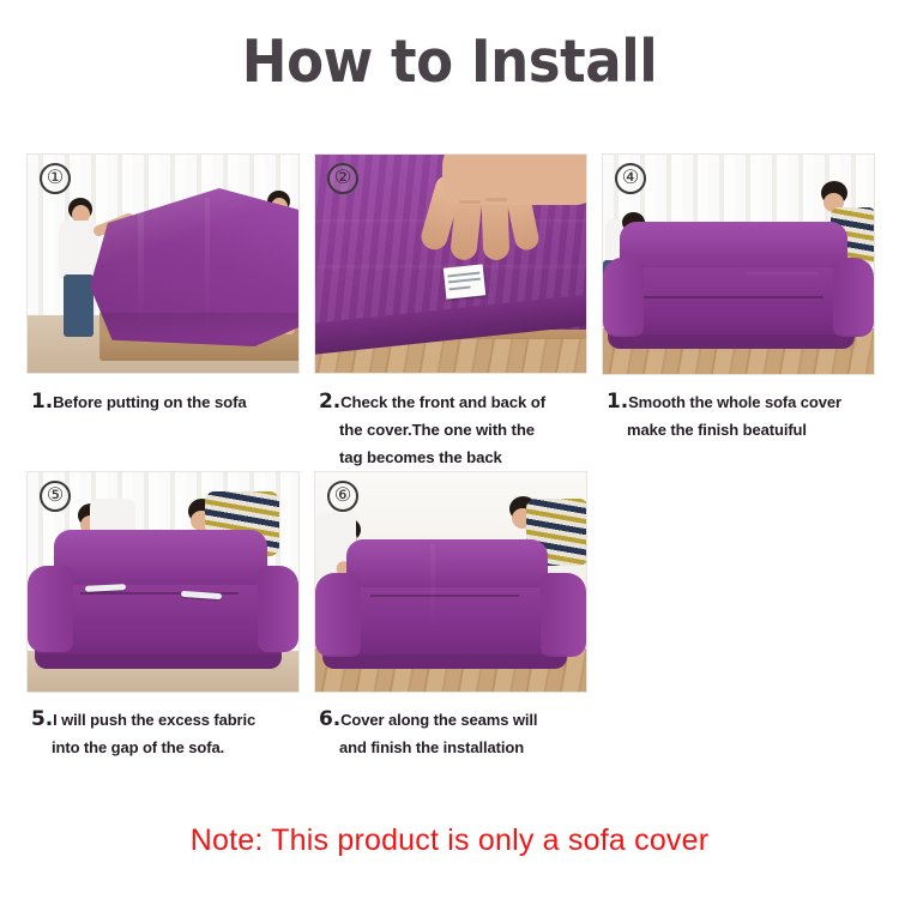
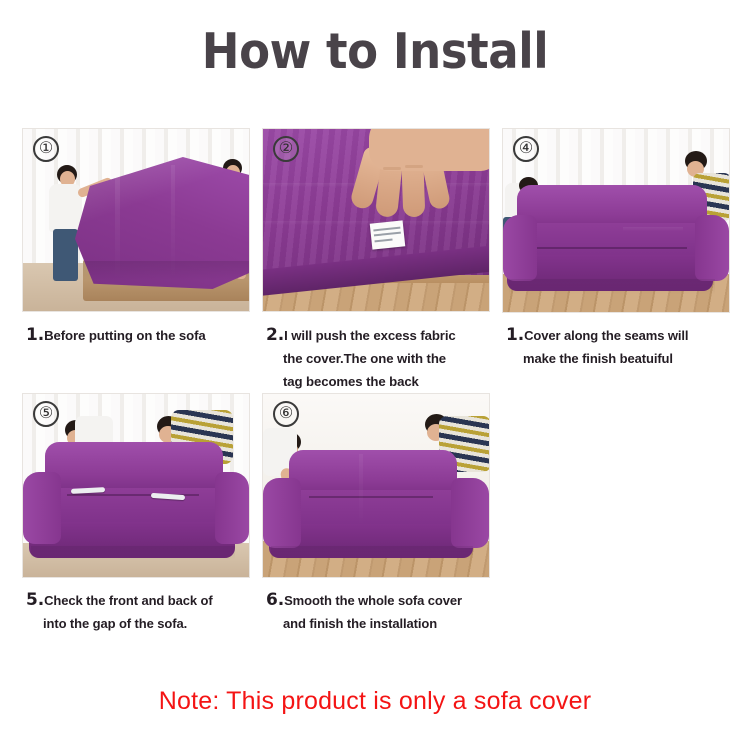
  How to Install
  ①
  1.Before putting on the sofa
  ②
- 2.Check the front and back of
+ 2.I will push the excess fabric
  the cover.The one with the
  tag becomes the back
  ④
- 1.Smooth the whole sofa cover
+ 1.Cover along the seams will
  make the finish beatuiful
  ⑤
- 5.I will push the excess fabric
+ 5.Check the front and back of
  into the gap of the sofa.
  ⑥
- 6.Cover along the seams will
+ 6.Smooth the whole sofa cover
  and finish the installation
  Note: This product is only a sofa cover
